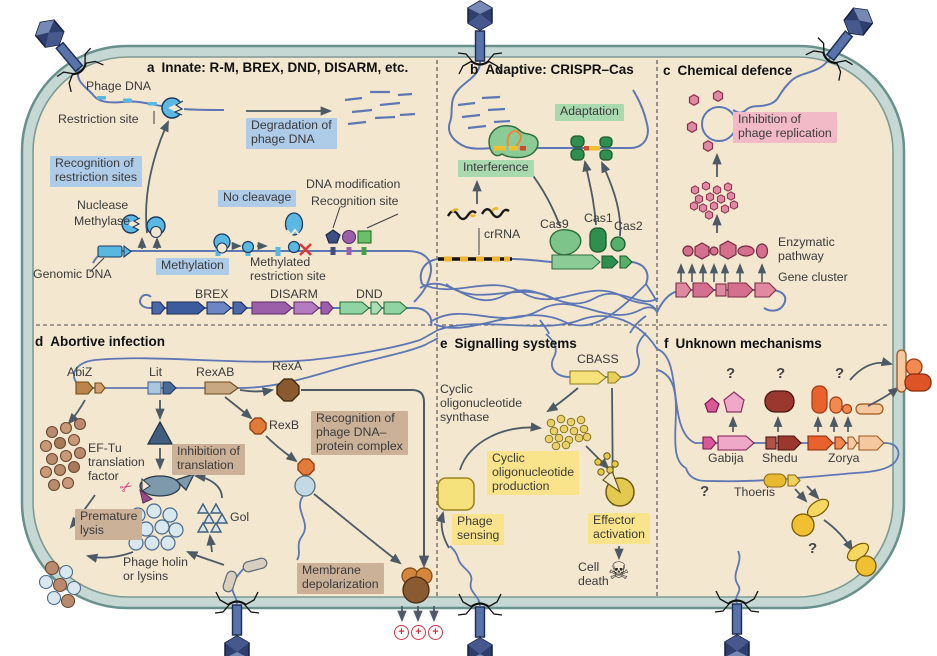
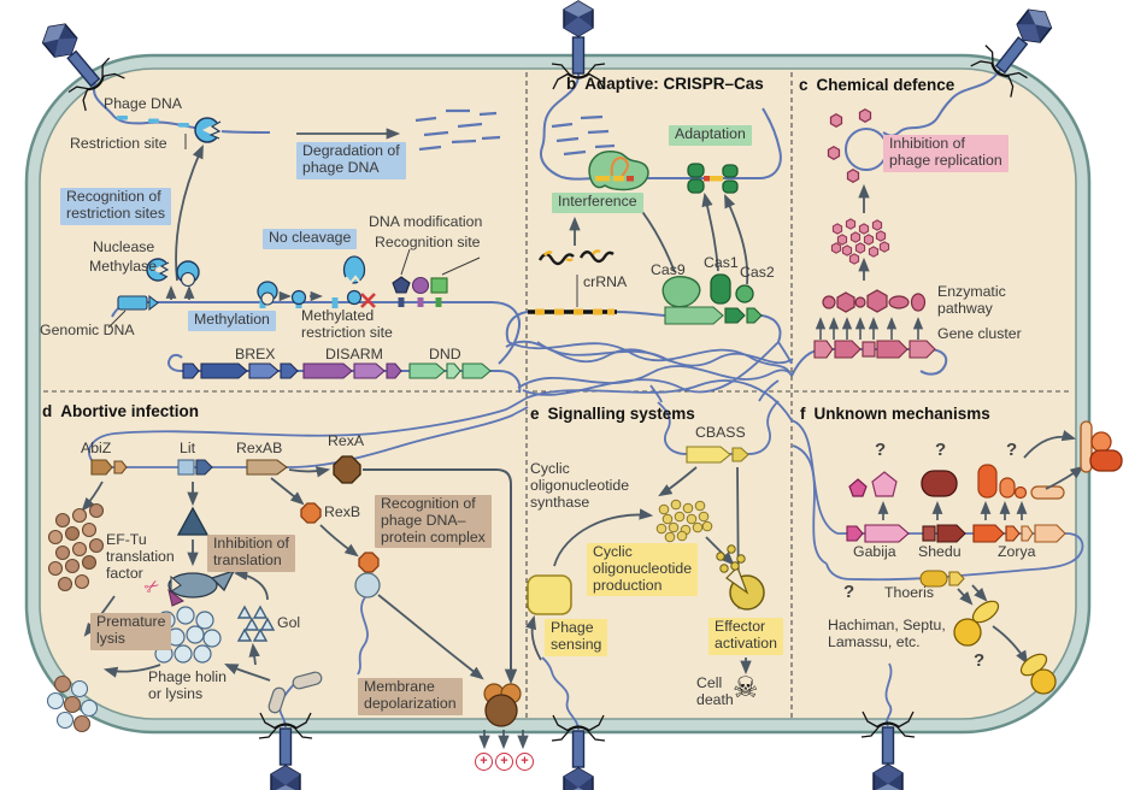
- a
- Innate: R-M, BREX, DND, DISARM, etc.
  b
  Adaptive: CRISPR–Cas
  c
  Chemical defence
  d
  Abortive infection
  e
  Signalling systems
  f
  Unknown mechanisms
  Phage DNA
  Restriction site
  Degradation of
  phage DNA
  Recognition of
  restriction sites
  No cleavage
  DNA modification
  Recognition site
  Nuclease
  Methylase
  Methylation
  Methylated
  restriction site
  Genomic DNA
  BREX
  DISARM
  DND
  Adaptation
  Interference
  crRNA
  Cas9
  Cas1
  Cas2
  Inhibition of
  phage replication
  Enzymatic
  pathway
  Gene cluster
  AbiZ
  Lit
  RexAB
  RexA
  RexB
  Recognition of
  phage DNA–
  protein complex
  EF-Tu
  translation
  factor
  Inhibition of
  translation
  Premature
  lysis
  Gol
  Phage holin
  or lysins
  Membrane
  depolarization
  CBASS
  Cyclic
  oligonucleotide
  synthase
  Cyclic
  oligonucleotide
  production
  Phage
  sensing
  Effector
  activation
  Cell
  death
  ☠
  ?
  ?
  ?
  Gabija
  Shedu
  Zorya
  ?
  Thoeris
+ Hachiman, Septu,
+ Lamassu, etc.
  ?
  +
  +
  +
